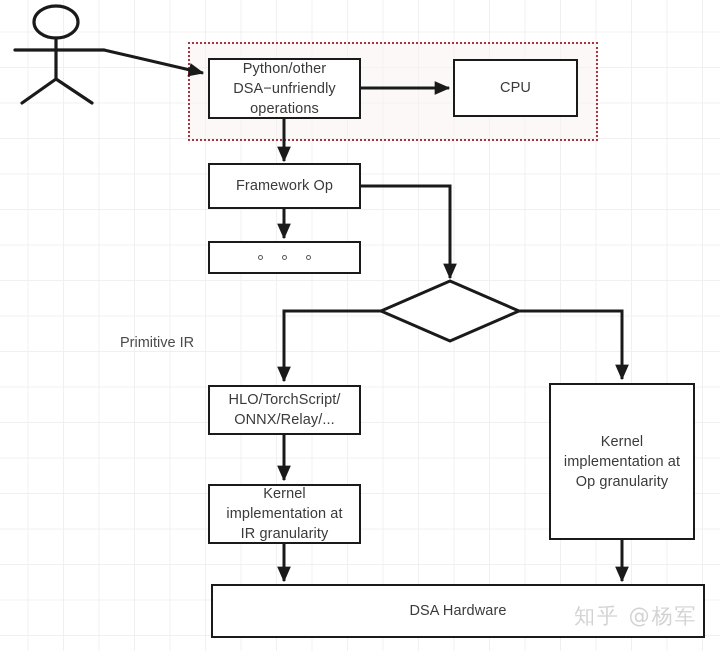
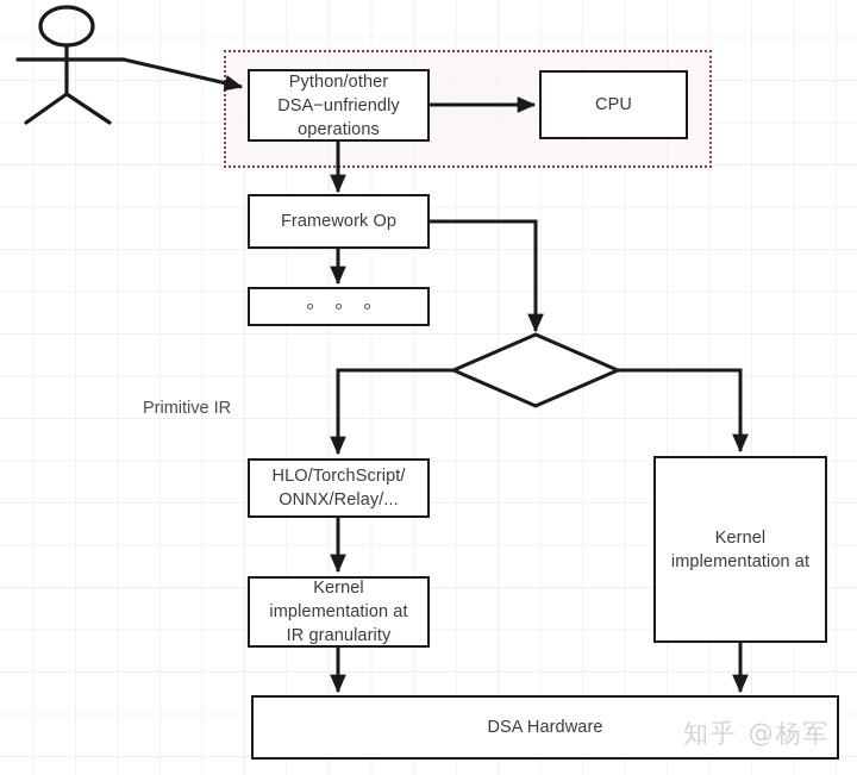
  Python/other
  DSA−unfriendly
  operations
  CPU
  Framework Op
  HLO/TorchScript/
  ONNX/Relay/...
  Kernel
  implementation at
  IR granularity
  Kernel
  implementation at
- Op granularity
  DSA Hardware
  Primitive IR
  知乎 @杨军
